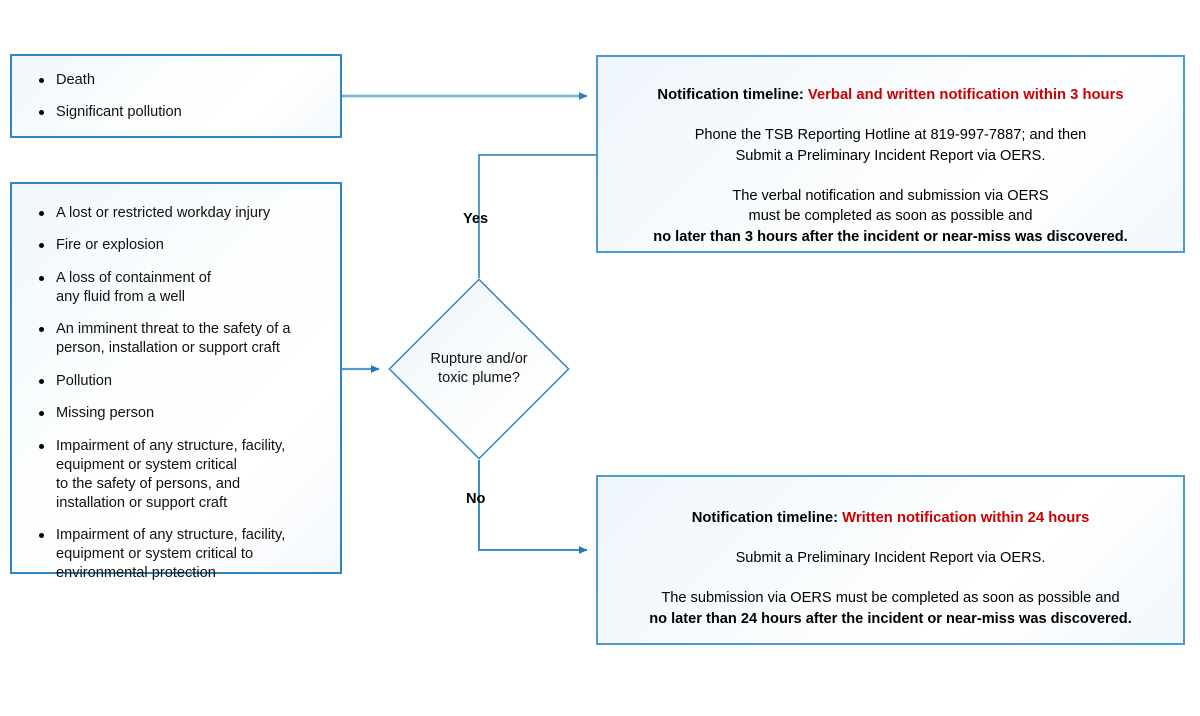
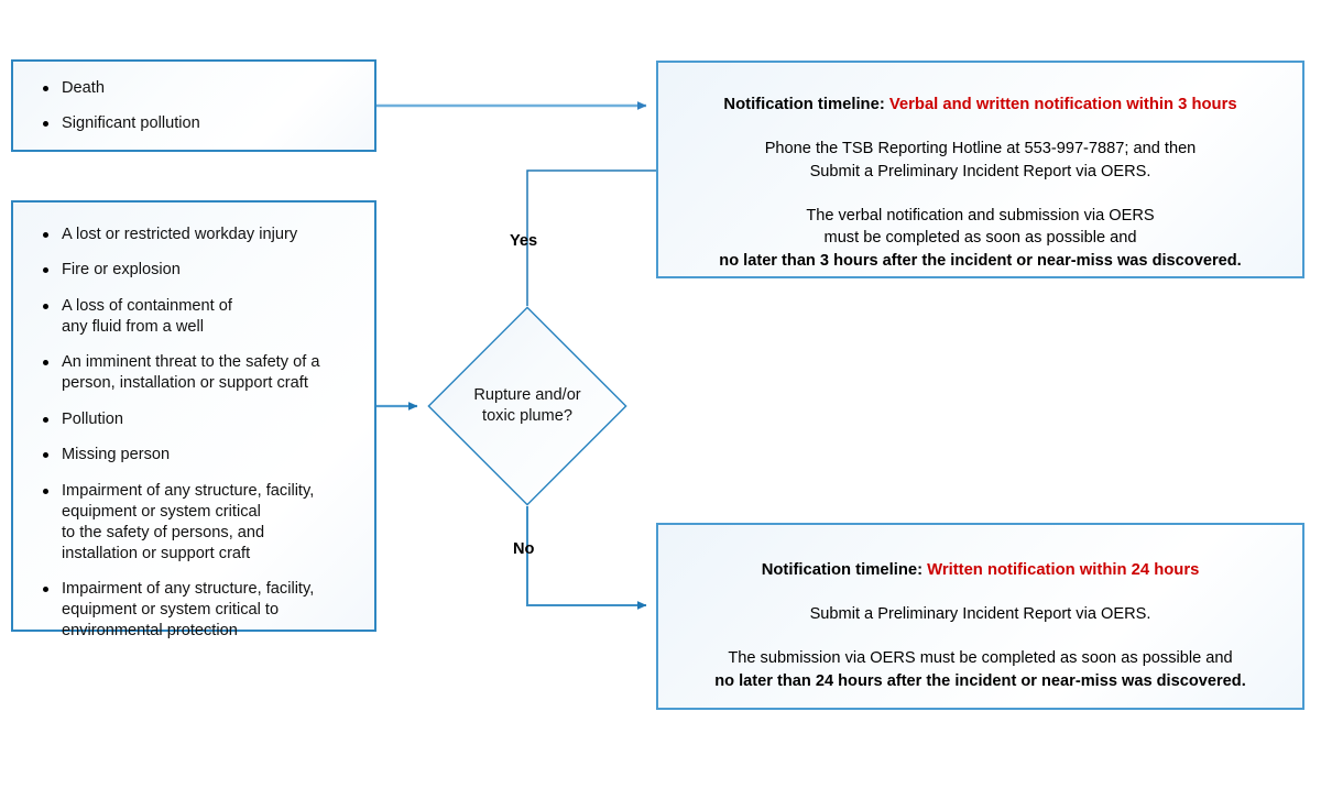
  Death
  Significant pollution
  A lost or restricted workday injury
  Fire or explosion
  A loss of containment of
  any fluid from a well
  An imminent threat to the safety of a
  person, installation or support craft
  Pollution
  Missing person
  Impairment of any structure, facility,
  equipment or system critical
  to the safety of persons, and
  installation or support craft
  Impairment of any structure, facility,
  equipment or system critical to
  environmental protection
  Rupture and/or
  toxic plume?
  Yes
  No
  Notification timeline: Verbal and written notification within 3 hours
- Phone the TSB Reporting Hotline at 819-997-7887; and then
+ Phone the TSB Reporting Hotline at 553-997-7887; and then
  Submit a Preliminary Incident Report via OERS.
  The verbal notification and submission via OERS
  must be completed as soon as possible and
  no later than 3 hours after the incident or near-miss was discovered.
  Notification timeline: Written notification within 24 hours
  Submit a Preliminary Incident Report via OERS.
  The submission via OERS must be completed as soon as possible and
  no later than 24 hours after the incident or near-miss was discovered.
